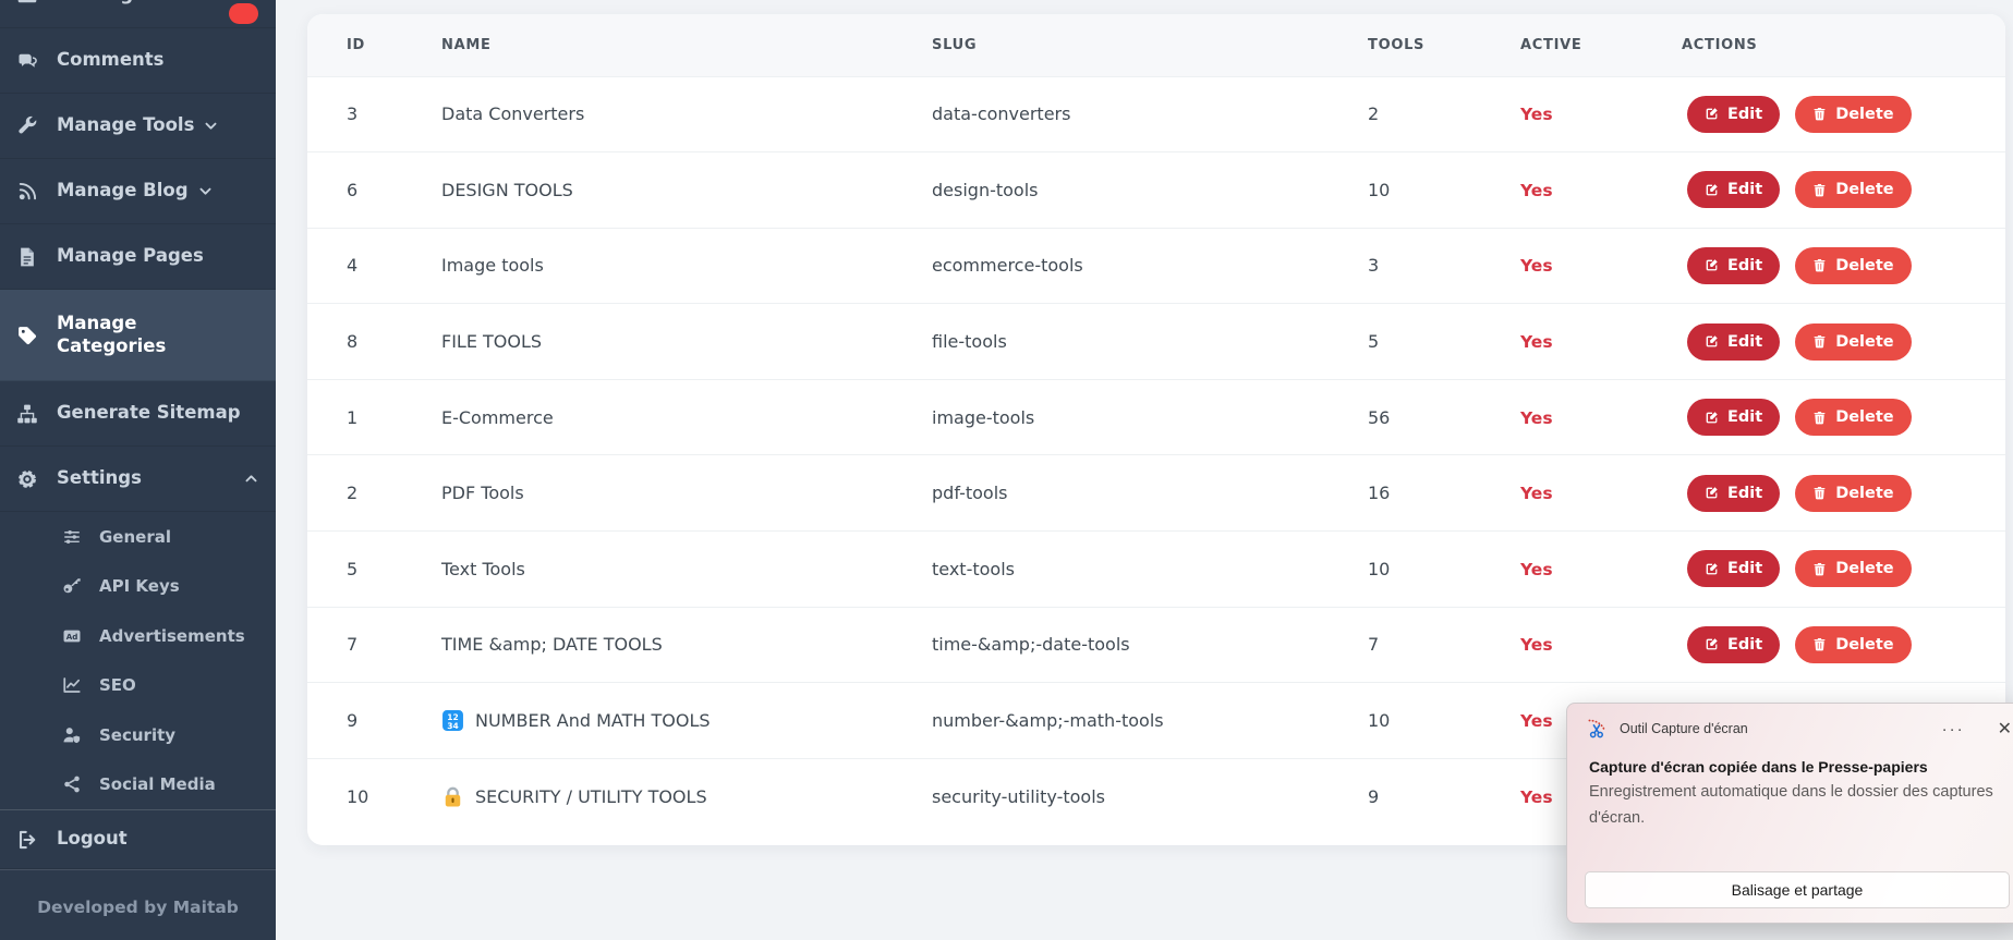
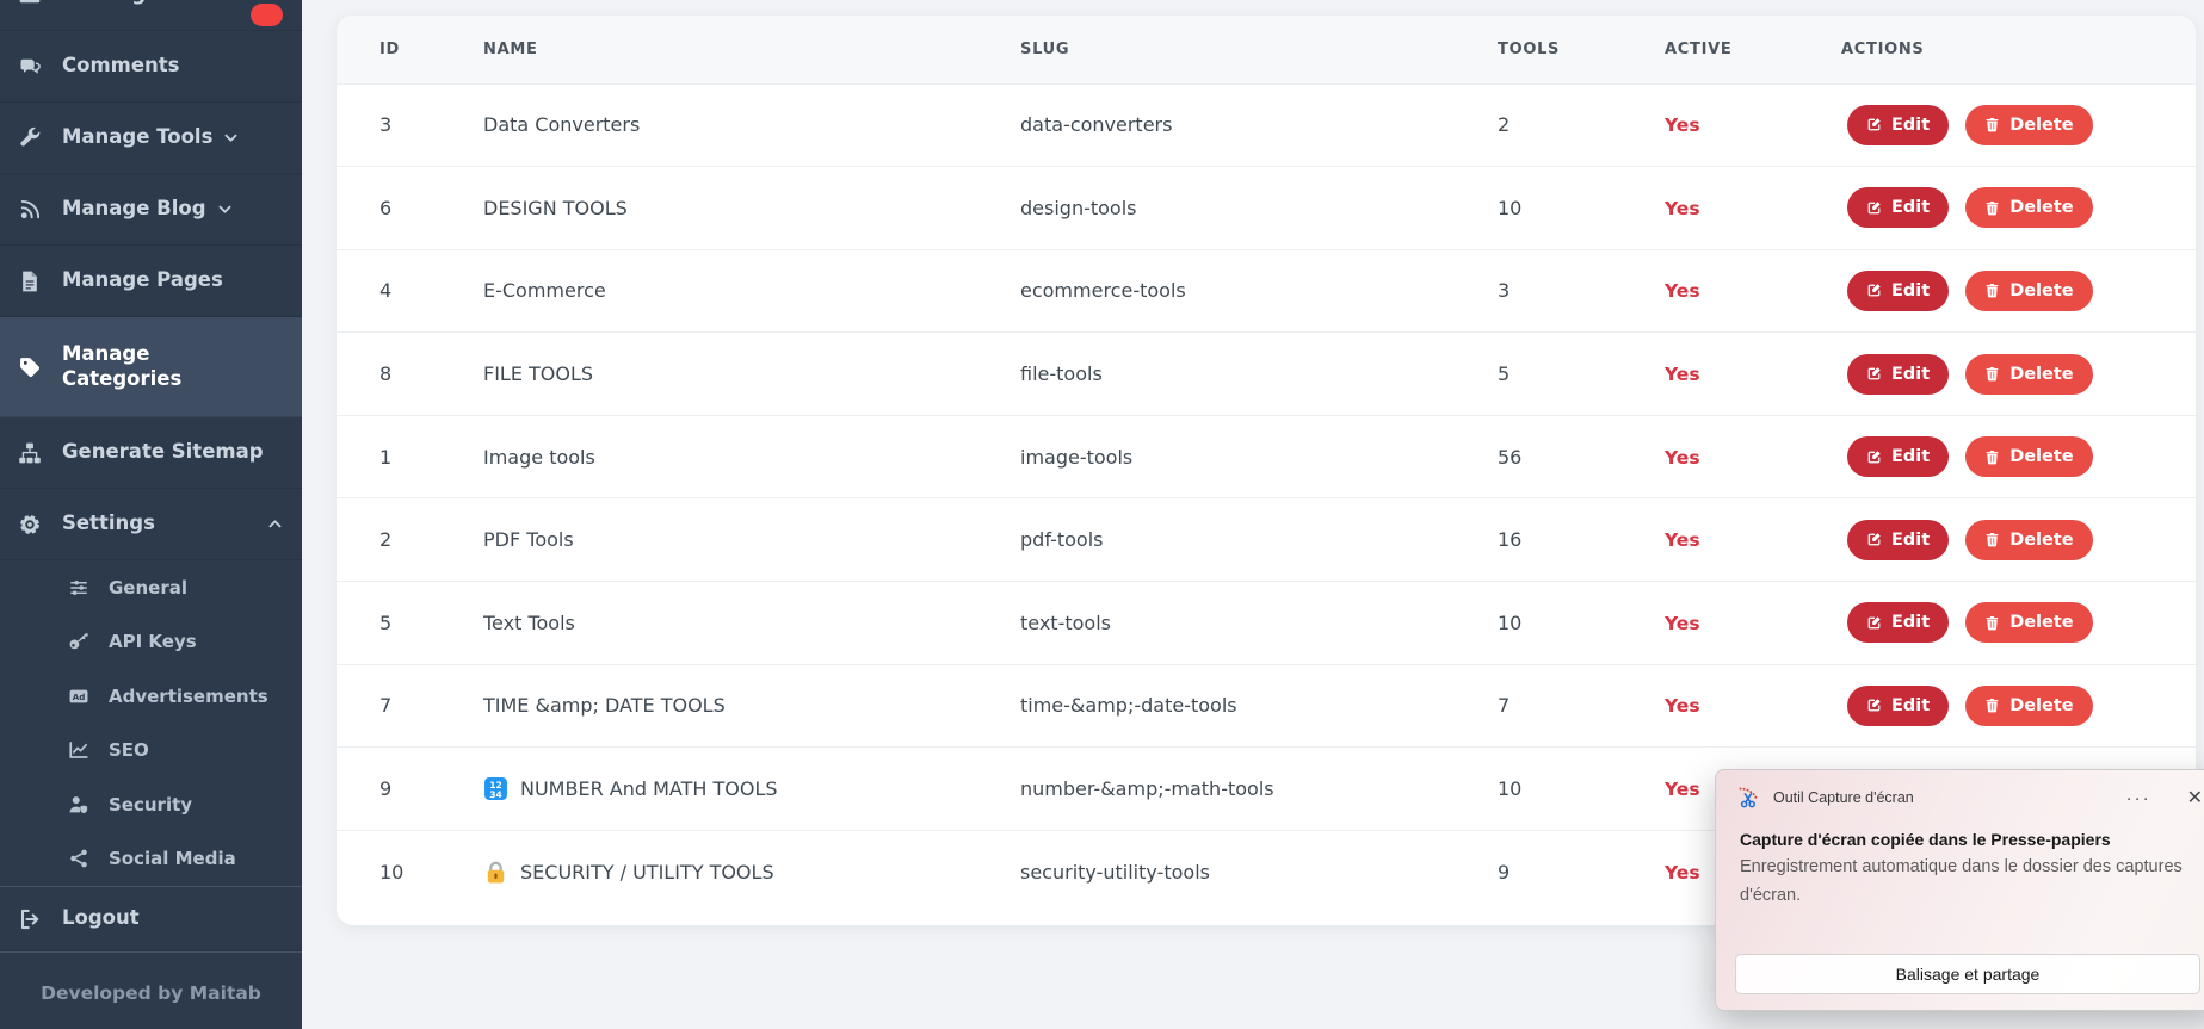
  Comments
  Manage Tools
  Manage Blog
  Manage Pages
  Manage Categories
  Generate Sitemap
  Settings
  General
  API Keys
  Ad
  Advertisements
  SEO
  Security
  Social Media
  Logout
  Developed by Maitab
  ID	NAME	SLUG	TOOLS	ACTIVE	ACTIONS
  3	Data Converters	data-converters	2	Yes	Edit Delete
  6	DESIGN TOOLS	design-tools	10	Yes	Edit Delete
- 4	Image tools	ecommerce-tools	3	Yes	Edit Delete
+ 4	E-Commerce	ecommerce-tools	3	Yes	Edit Delete
  8	FILE TOOLS	file-tools	5	Yes	Edit Delete
- 1	E-Commerce	image-tools	56	Yes	Edit Delete
+ 1	Image tools	image-tools	56	Yes	Edit Delete
  2	PDF Tools	pdf-tools	16	Yes	Edit Delete
  5	Text Tools	text-tools	10	Yes	Edit Delete
  7	TIME &amp; DATE TOOLS	time-&amp;-date-tools	7	Yes	Edit Delete
  9	12 34 NUMBER And MATH TOOLS	number-&amp;-math-tools	10	Yes
  10	SECURITY / UTILITY TOOLS	security-utility-tools	9	Yes
  Outil Capture d'écran
  ···
  ✕
  Capture d'écran copiée dans le Presse-papiers
  Enregistrement automatique dans le dossier des captures d'écran.
  Balisage et partage
